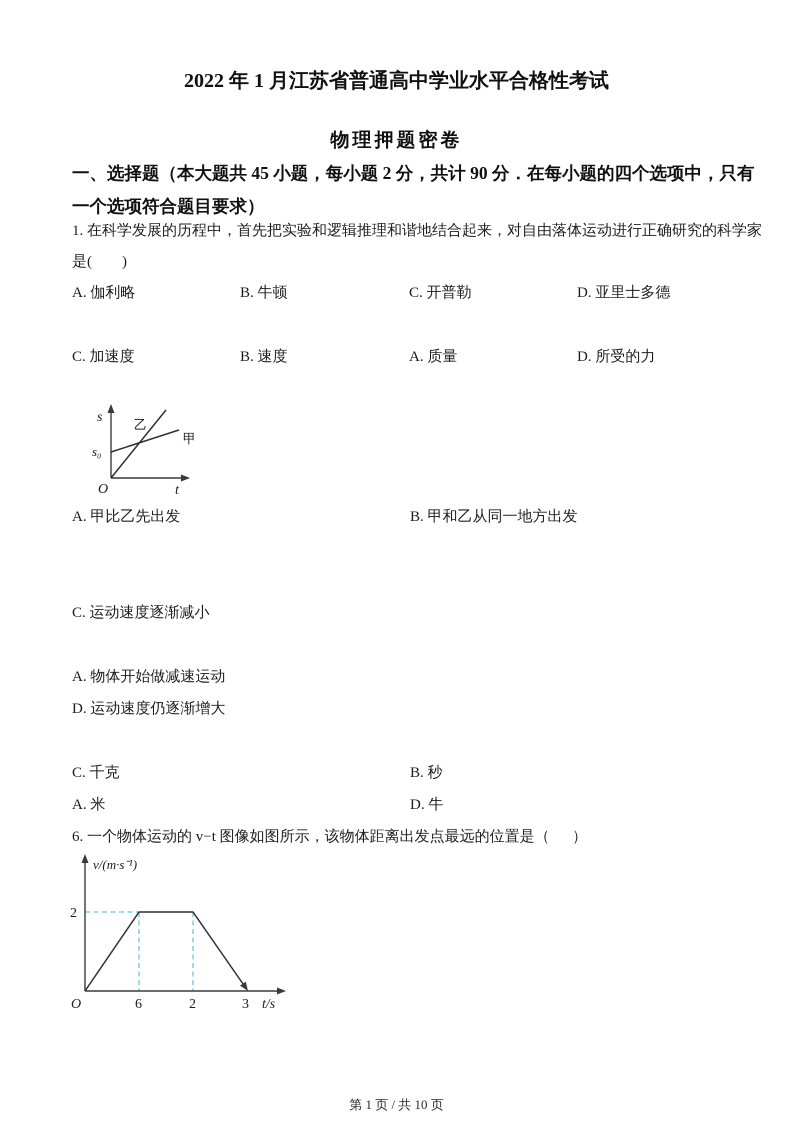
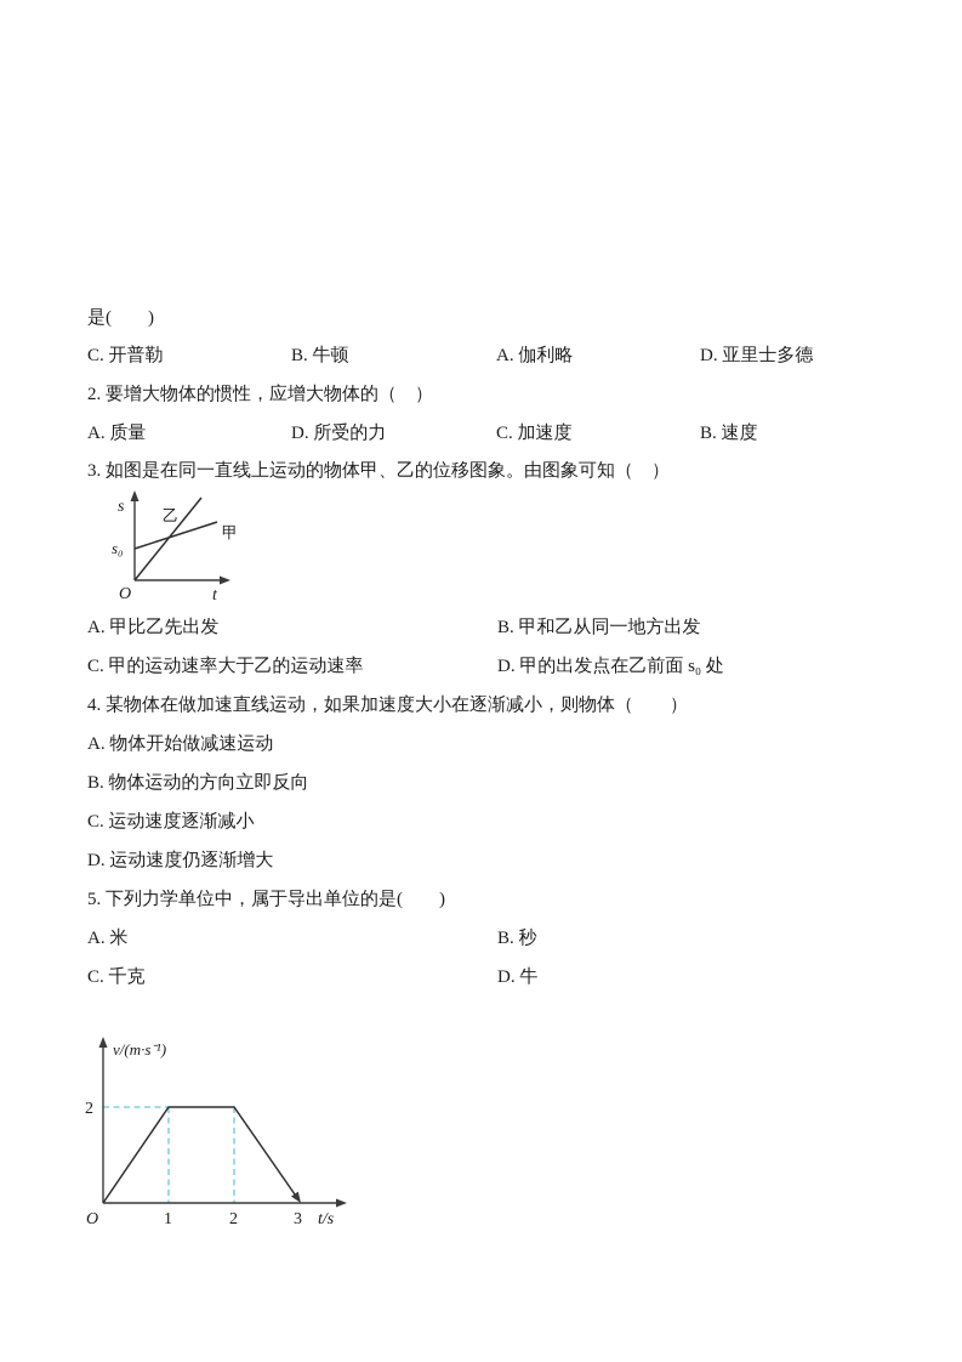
- 2022 年 1 月江苏省普通高中学业水平合格性考试
- 物理押题密卷
- 一、选择题（本大题共 45 小题，每小题 2 分，共计 90 分．在每小题的四个选项中，只有一个选项符合题目要求）
- 1. 在科学发展的历程中，首先把实验和逻辑推理和谐地结合起来，对自由落体运动进行正确研究的科学家
  是( )
- A. 伽利略
+ C. 开普勒
  B. 牛顿
- C. 开普勒
+ A. 伽利略
  D. 亚里士多德
+ 2. 要增大物体的惯性，应增大物体的（ ）
- C. 加速度
+ A. 质量
- B. 速度
+ D. 所受的力
- A. 质量
+ C. 加速度
- D. 所受的力
+ B. 速度
+ 3. 如图是在同一直线上运动的物体甲、乙的位移图象。由图象可知（ ）
  s
  s₀
  O
  t
  乙
  甲
  A. 甲比乙先出发
  B. 甲和乙从同一地方出发
+ C. 甲的运动速率大于乙的运动速率
+ D. 甲的出发点在乙前面 s₀ 处
+ 4. 某物体在做加速直线运动，如果加速度大小在逐渐减小，则物体（ ）
- C. 运动速度逐渐减小
+ A. 物体开始做减速运动
+ B. 物体运动的方向立即反向
- A. 物体开始做减速运动
+ C. 运动速度逐渐减小
  D. 运动速度仍逐渐增大
+ 5. 下列力学单位中，属于导出单位的是( )
- C. 千克
+ A. 米
  B. 秒
- A. 米
+ C. 千克
  D. 牛
- 6. 一个物体运动的 v−t 图像如图所示，该物体距离出发点最远的位置是（ ）
  v/(m·s⁻¹)
  2
  O
- 6
+ 1
  2
  3
  t/s
- 第 1 页 / 共 10 页
